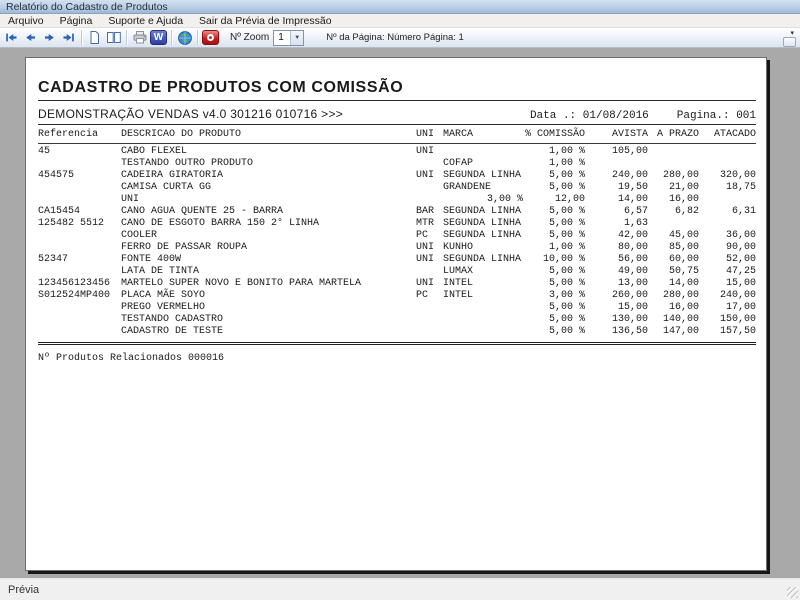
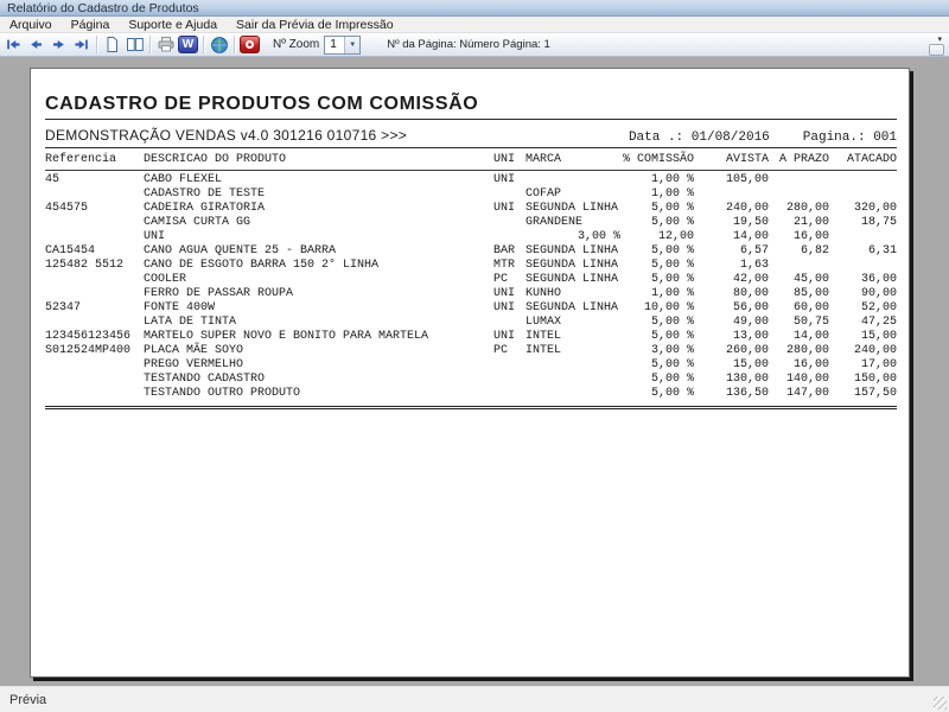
  Relatório do Cadastro de Produtos
  Arquivo
  Página
  Suporte e Ajuda
  Sair da Prévia de Impressão
  W
  Nº Zoom
  1
  Nº da Página: Número Página: 1
  CADASTRO DE PRODUTOS COM COMISSÃO
  DEMONSTRAÇÃO VENDAS v4.0 301216 010716 >>>
  Data .: 01/08/2016
  Pagina.: 001
  Referencia
  DESCRICAO DO PRODUTO
  UNI
  MARCA
  % COMISSÃO
  AVISTA
  A PRAZO
  ATACADO
  45
  CABO FLEXEL
  UNI
  1,00 %
  105,00
- TESTANDO OUTRO PRODUTO
+ CADASTRO DE TESTE
  COFAP
  1,00 %
  454575
  CADEIRA GIRATORIA
  UNI
  SEGUNDA LINHA
  5,00 %
  240,00
  280,00
  320,00
  CAMISA CURTA GG
  GRANDENE
  5,00 %
  19,50
  21,00
  18,75
  UNI
  3,00 %
  12,00
  14,00
  16,00
  CA15454
  CANO AGUA QUENTE 25 - BARRA
  BAR
  SEGUNDA LINHA
  5,00 %
  6,57
  6,82
  6,31
  125482 5512
  CANO DE ESGOTO BARRA 150 2° LINHA
  MTR
  SEGUNDA LINHA
  5,00 %
  1,63
  COOLER
  PC
  SEGUNDA LINHA
  5,00 %
  42,00
  45,00
  36,00
  FERRO DE PASSAR ROUPA
  UNI
  KUNHO
  1,00 %
  80,00
  85,00
  90,00
  52347
  FONTE 400W
  UNI
  SEGUNDA LINHA
  10,00 %
  56,00
  60,00
  52,00
  LATA DE TINTA
  LUMAX
  5,00 %
  49,00
  50,75
  47,25
  123456123456
  MARTELO SUPER NOVO E BONITO PARA MARTELA
  UNI
  INTEL
  5,00 %
  13,00
  14,00
  15,00
  S012524MP400
  PLACA MÃE SOYO
  PC
  INTEL
  3,00 %
  260,00
  280,00
  240,00
  PREGO VERMELHO
  5,00 %
  15,00
  16,00
  17,00
  TESTANDO CADASTRO
  5,00 %
  130,00
  140,00
  150,00
- CADASTRO DE TESTE
+ TESTANDO OUTRO PRODUTO
  5,00 %
  136,50
  147,00
  157,50
- Nº Produtos Relacionados 000016
  Prévia
